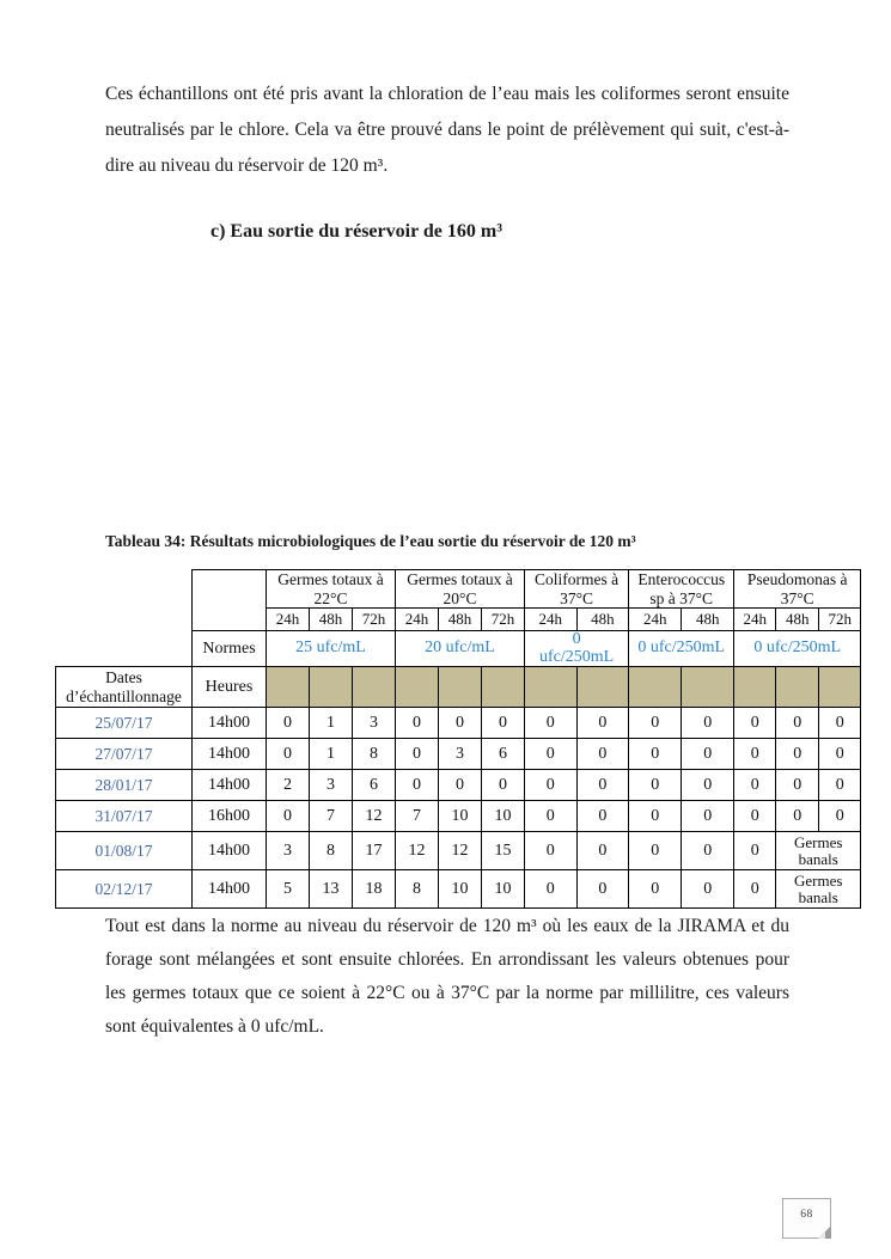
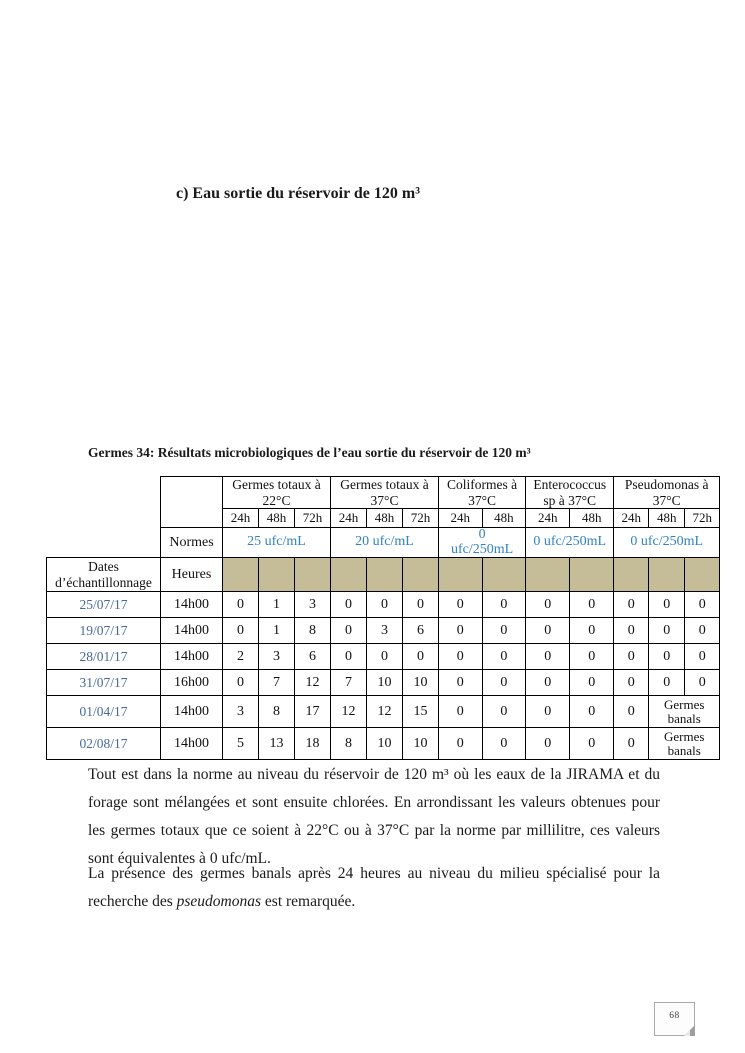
- Ces échantillons ont été pris avant la chloration de l’eau mais les coliformes seront ensuite neutralisés par le chlore. Cela va être prouvé dans le point de prélèvement qui suit, c'est-à-dire au niveau du réservoir de 120 m³.
- c) Eau sortie du réservoir de 160 m³
+ c) Eau sortie du réservoir de 120 m³
- Tableau 34: Résultats microbiologiques de l’eau sortie du réservoir de 120 m³
+ Germes 34: Résultats microbiologiques de l’eau sortie du réservoir de 120 m³
- 		Germes totaux à 22°C	Germes totaux à 20°C	Coliformes à 37°C	Enterococcus sp à 37°C	Pseudomonas à 37°C
+ 		Germes totaux à 22°C	Germes totaux à 37°C	Coliformes à 37°C	Enterococcus sp à 37°C	Pseudomonas à 37°C
  24h	48h	72h	24h	48h	72h	24h	48h	24h	48h	24h	48h	72h
  Normes	25 ufc/mL	20 ufc/mL	0 ufc/250mL	0 ufc/250mL	0 ufc/250mL
  Dates d’échantillonnage	Heures
  25/07/17	14h00	0	1	3	0	0	0	0	0	0	0	0	0	0
- 27/07/17	14h00	0	1	8	0	3	6	0	0	0	0	0	0	0
+ 19/07/17	14h00	0	1	8	0	3	6	0	0	0	0	0	0	0
  28/01/17	14h00	2	3	6	0	0	0	0	0	0	0	0	0	0
  31/07/17	16h00	0	7	12	7	10	10	0	0	0	0	0	0	0
- 01/08/17	14h00	3	8	17	12	12	15	0	0	0	0	0	Germes banals
+ 01/04/17	14h00	3	8	17	12	12	15	0	0	0	0	0	Germes banals
- 02/12/17	14h00	5	13	18	8	10	10	0	0	0	0	0	Germes banals
+ 02/08/17	14h00	5	13	18	8	10	10	0	0	0	0	0	Germes banals
  Tout est dans la norme au niveau du réservoir de 120 m³ où les eaux de la JIRAMA et du forage sont mélangées et sont ensuite chlorées. En arrondissant les valeurs obtenues pour les germes totaux que ce soient à 22°C ou à 37°C par la norme par millilitre, ces valeurs sont équivalentes à 0 ufc/mL.
+ La présence des germes banals après 24 heures au niveau du milieu spécialisé pour la recherche des pseudomonas est remarquée.
  68
